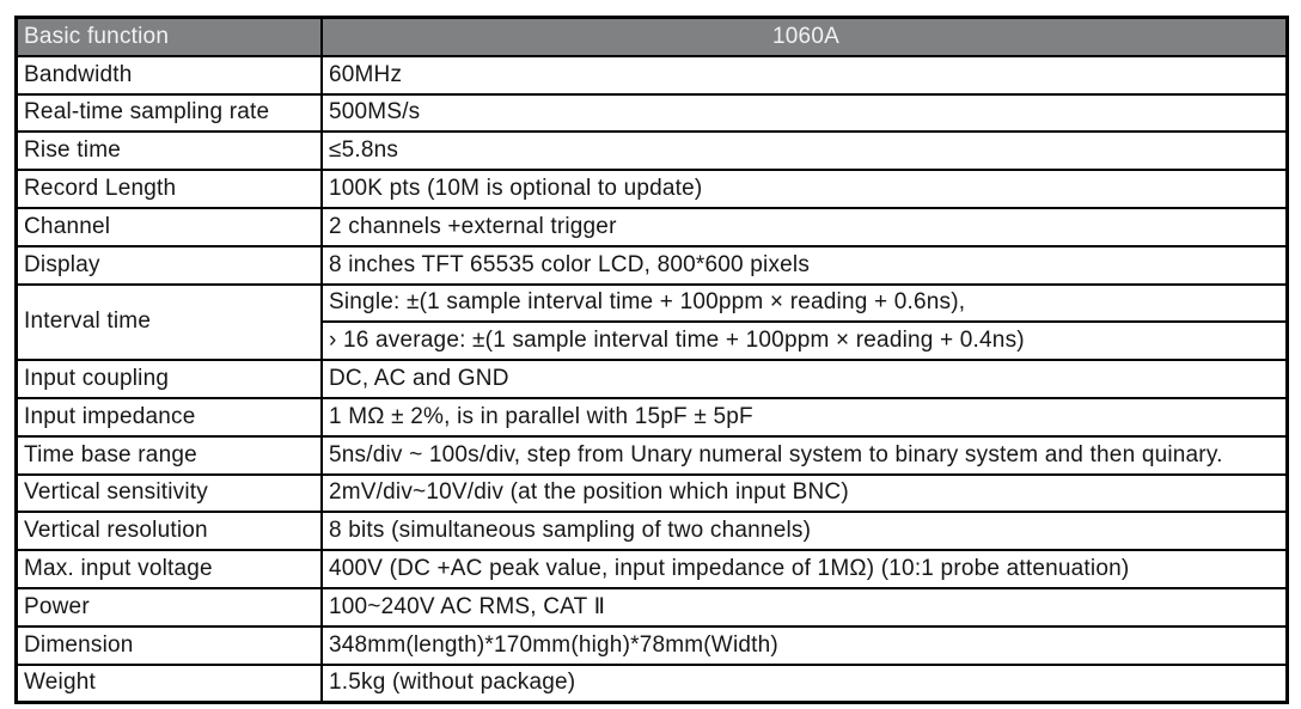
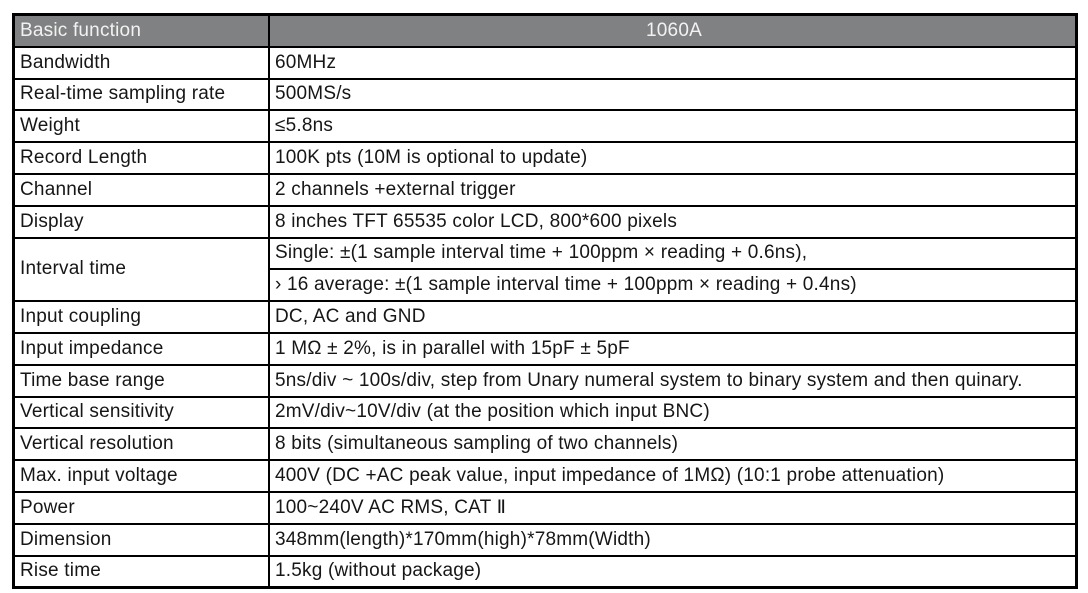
  Basic function	1060A
  Bandwidth	60MHz
  Real-time sampling rate	500MS/s
- Rise time	≤5.8ns
+ Weight	≤5.8ns
  Record Length	100K pts (10M is optional to update)
  Channel	2 channels +external trigger
  Display	8 inches TFT 65535 color LCD, 800*600 pixels
  Interval time	Single: ±(1 sample interval time + 100ppm × reading + 0.6ns),
  › 16 average: ±(1 sample interval time + 100ppm × reading + 0.4ns)
  Input coupling	DC, AC and GND
  Input impedance	1 MΩ ± 2%, is in parallel with 15pF ± 5pF
  Time base range	5ns/div ~ 100s/div, step from Unary numeral system to binary system and then quinary.
  Vertical sensitivity	2mV/div~10V/div (at the position which input BNC)
  Vertical resolution	8 bits (simultaneous sampling of two channels)
  Max. input voltage	400V (DC +AC peak value, input impedance of 1MΩ) (10:1 probe attenuation)
  Power	100~240V AC RMS, CAT Ⅱ
  Dimension	348mm(length)*170mm(high)*78mm(Width)
- Weight	1.5kg (without package)
+ Rise time	1.5kg (without package)
